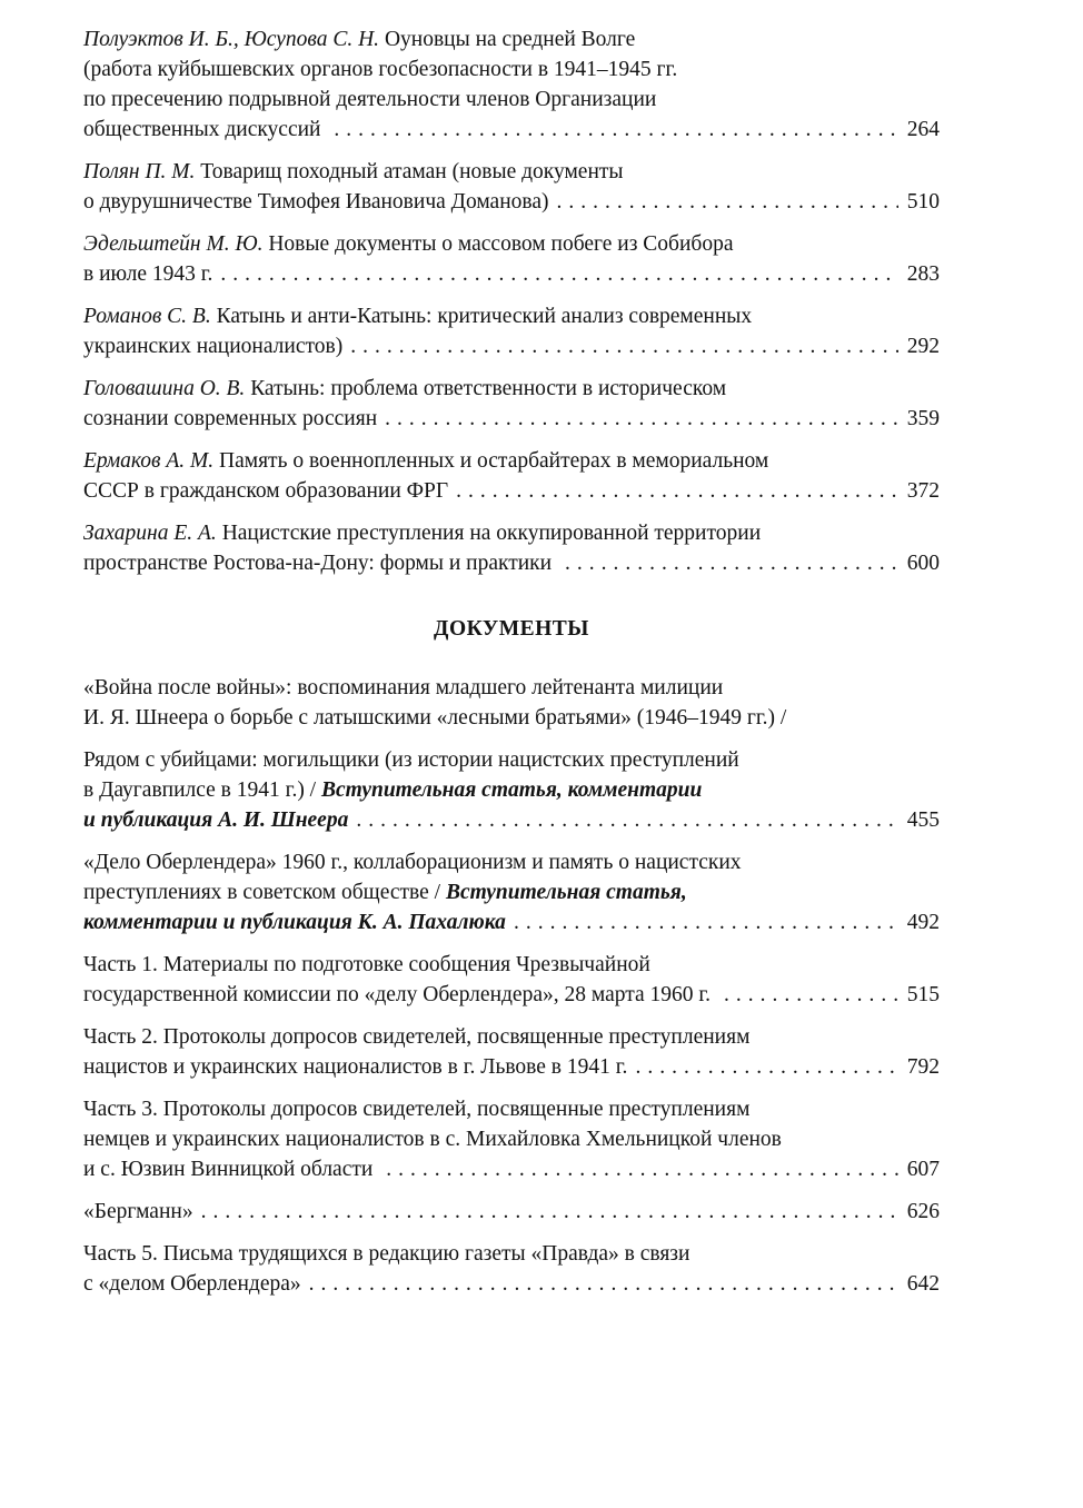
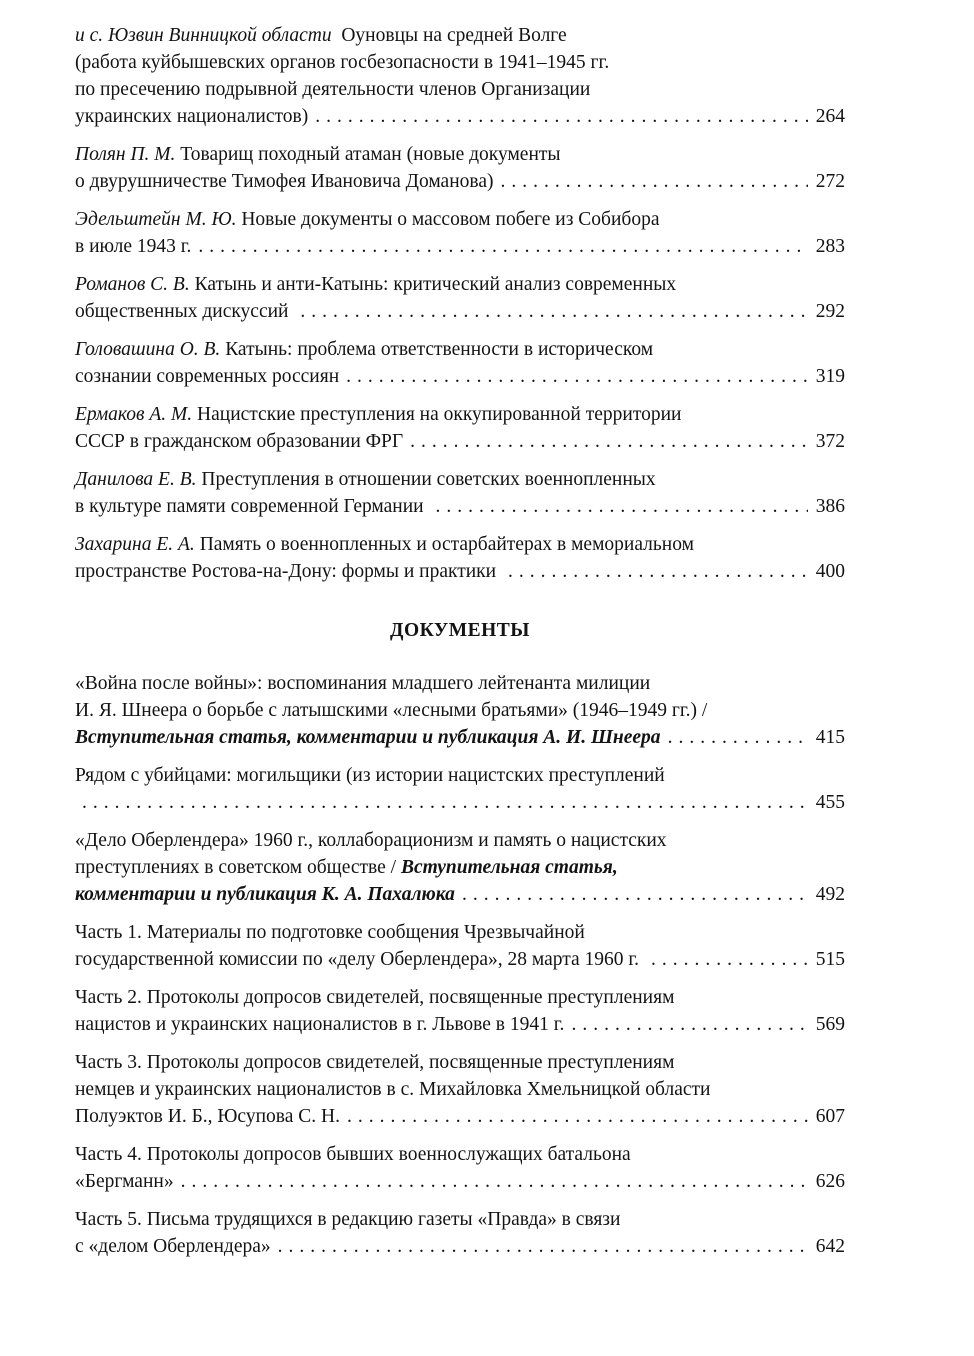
- Полуэктов И. Б., Юсупова С. Н. Оуновцы на средней Волге
+ и с. Юзвин Винницкой области Оуновцы на средней Волге
  (работа куйбышевских органов госбезопасности в 1941–1945 гг.
  по пресечению подрывной деятельности членов Организации
- общественных дискуссий
+ украинских националистов)
  264
  Полян П. М. Товарищ походный атаман (новые документы
  о двурушничестве Тимофея Ивановича Доманова)
- 510
+ 272
  Эдельштейн М. Ю. Новые документы о массовом побеге из Собибора
  в июле 1943 г.
  283
  Романов С. В. Катынь и анти-Катынь: критический анализ современных
- украинских националистов)
+ общественных дискуссий
  292
  Головашина О. В. Катынь: проблема ответственности в историческом
  сознании современных россиян
- 359
+ 319
- Ермаков А. М. Память о военнопленных и остарбайтерах в мемориальном
+ Ермаков А. М. Нацистские преступления на оккупированной территории
  СССР в гражданском образовании ФРГ
  372
+ Данилова Е. В. Преступления в отношении советских военнопленных
+ в культуре памяти современной Германии
+ 386
- Захарина Е. А. Нацистские преступления на оккупированной территории
+ Захарина Е. А. Память о военнопленных и остарбайтерах в мемориальном
  пространстве Ростова-на-Дону: формы и практики
- 600
+ 400
  ДОКУМЕНТЫ
  «Война после войны»: воспоминания младшего лейтенанта милиции
  И. Я. Шнеера о борьбе с латышскими «лесными братьями» (1946–1949 гг.) /
+ Вступительная статья, комментарии и публикация А. И. Шнеера
+ 415
  Рядом с убийцами: могильщики (из истории нацистских преступлений
- в Даугавпилсе в 1941 г.) / Вступительная статья, комментарии
- и публикация А. И. Шнеера
  455
  «Дело Оберлендера» 1960 г., коллаборационизм и память о нацистских
  преступлениях в советском обществе / Вступительная статья,
  комментарии и публикация К. А. Пахалюка
  492
  Часть 1. Материалы по подготовке сообщения Чрезвычайной
  государственной комиссии по «делу Оберлендера», 28 марта 1960 г.
  515
  Часть 2. Протоколы допросов свидетелей, посвященные преступлениям
  нацистов и украинских националистов в г. Львове в 1941 г.
- 792
+ 569
  Часть 3. Протоколы допросов свидетелей, посвященные преступлениям
- немцев и украинских националистов в с. Михайловка Хмельницкой членов
+ немцев и украинских националистов в с. Михайловка Хмельницкой области
- и с. Юзвин Винницкой области
+ Полуэктов И. Б., Юсупова С. Н.
  607
+ Часть 4. Протоколы допросов бывших военнослужащих батальона
  «Бергманн»
  626
  Часть 5. Письма трудящихся в редакцию газеты «Правда» в связи
  с «делом Оберлендера»
  642
